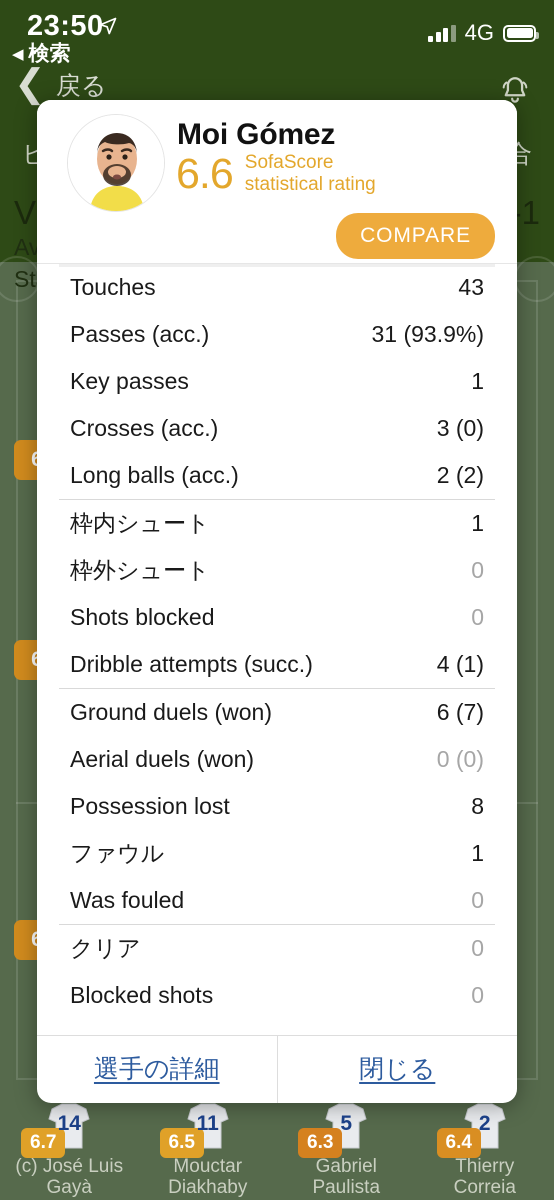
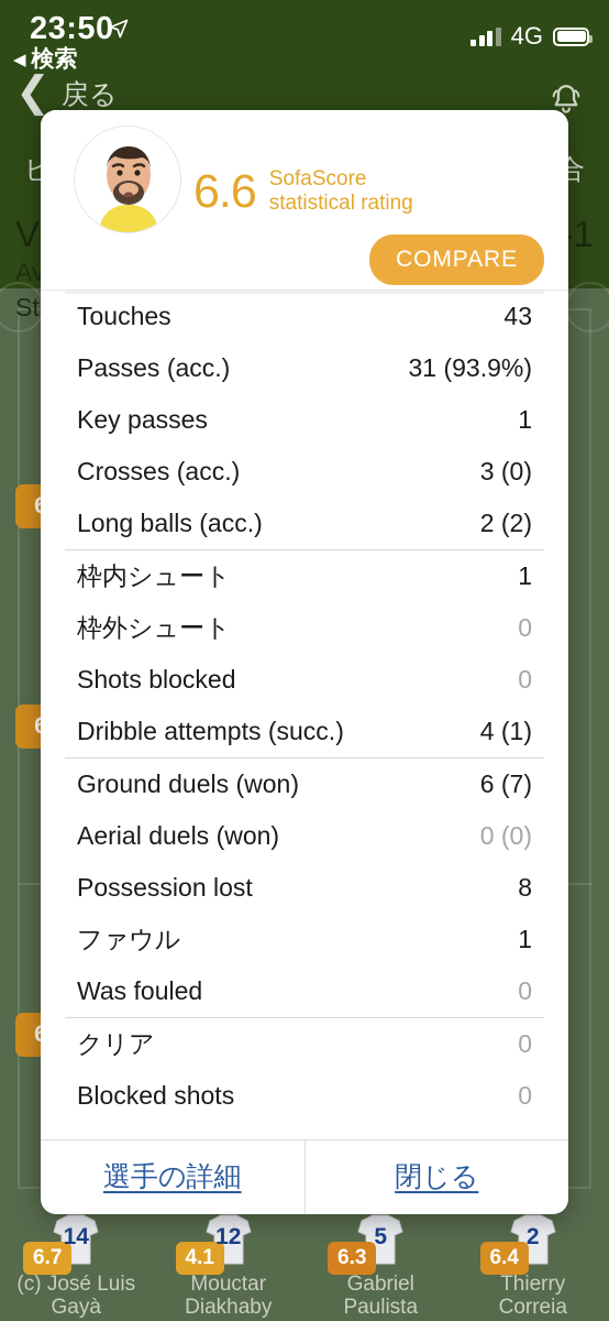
  ビ
  合
  ❮
  戻る
  23:50
  ◀
  検索
  4G
  14
  6.7
  (c) José Luis
  Gayà
- 11
+ 12
- 6.5
+ 4.1
  Mouctar
  Diakhaby
  5
  6.3
  Gabriel
  Paulista
  2
  6.4
  Thierry
  Correia
- Moi Gómez
  6.6
  SofaScore
  statistical rating
  COMPARE
  Touches
  43
  Passes (acc.)
  31 (93.9%)
  Key passes
  1
  Crosses (acc.)
  3 (0)
  Long balls (acc.)
  2 (2)
  枠内シュート
  1
  枠外シュート
  0
  Shots blocked
  0
  Dribble attempts (succ.)
  4 (1)
  Ground duels (won)
  6 (7)
  Aerial duels (won)
  0 (0)
  Possession lost
  8
  ファウル
  1
  Was fouled
  0
  クリア
  0
  Blocked shots
  0
  選手の詳細
  閉じる
